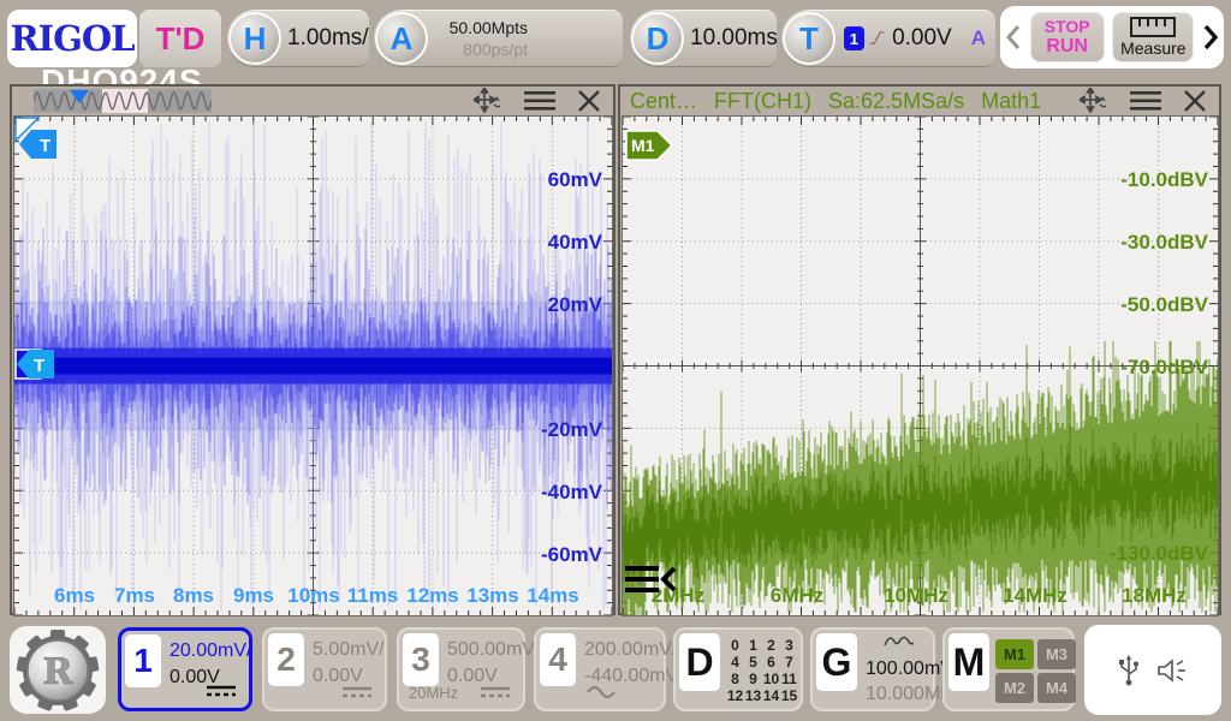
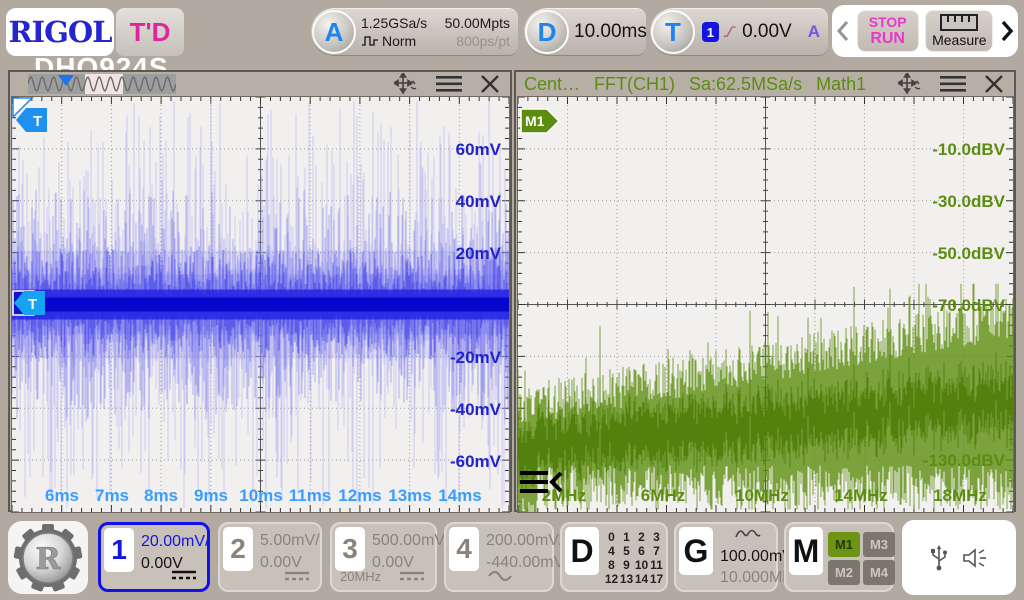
  DHO924S
  RIGOL
  T'D
- H
- 1.00ms/
  A
+ 1.25GSa/s
+ Norm
  50.00Mpts
  800ps/pt
  D
  10.00ms
  T
  1
  0.00V
  A
  STOP
  RUN
  Measure
  60mV
  40mV
  20mV
  -20mV
  -40mV
  -60mV
  6ms
  7ms
  8ms
  9ms
  10ms
  11ms
  12ms
  13ms
  14ms
  T
  T
  Cent…
  FFT(CH1)
  Sa:62.5MSa/s
  Math1
  -10.0dBV
  -30.0dBV
  -50.0dBV
  -70.0dBV
  -130.0dBV
  2MHz
  6MHz
  10MHz
  14MHz
  18MHz
  M1
  R
  1
  20.00mV/
  0.00V
  2
  5.00mV/
  0.00V
  3
  500.00mV
  0.00V
  20MHz
  4
  200.00mV
  -440.00mV
  D
  0
  1
  2
  3
  4
  5
  6
  7
  8
  9
  10
  11
  12
  13
  14
- 15
+ 17
  G
  100.00m
  10.000M
  M
  M1
  M3
  M2
  M4
